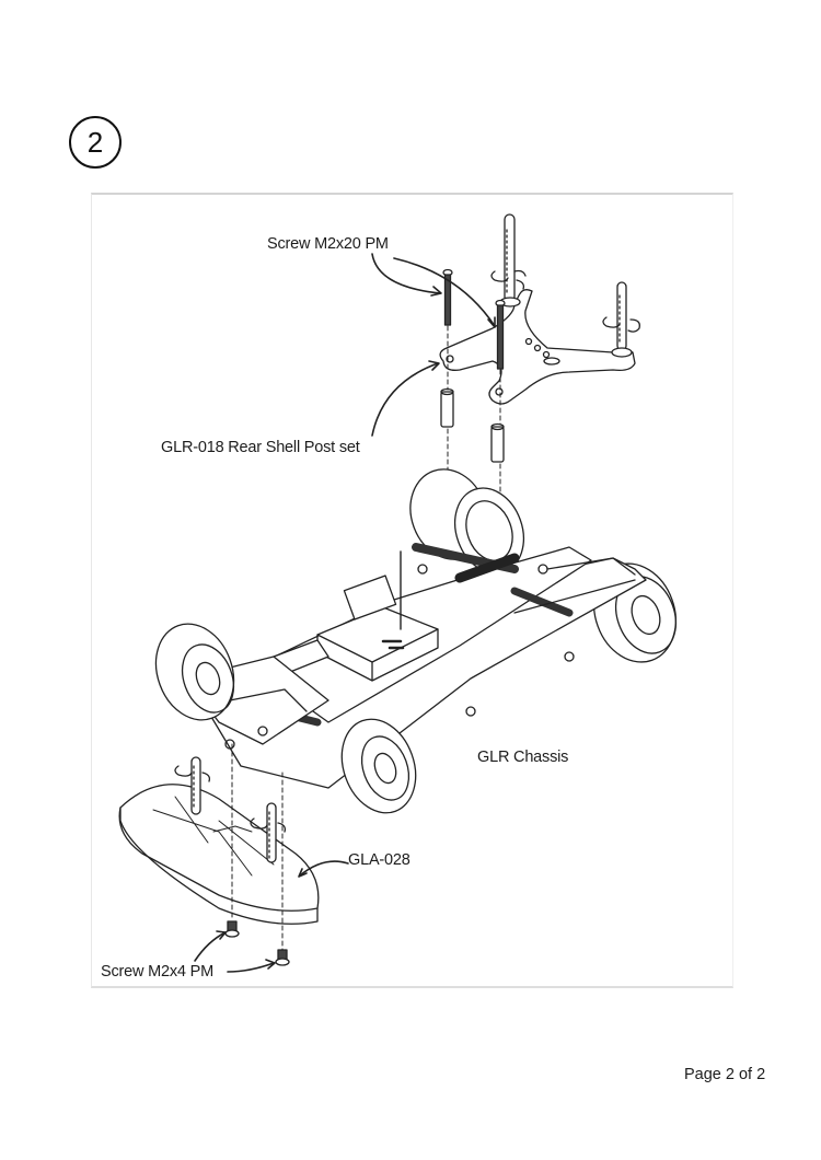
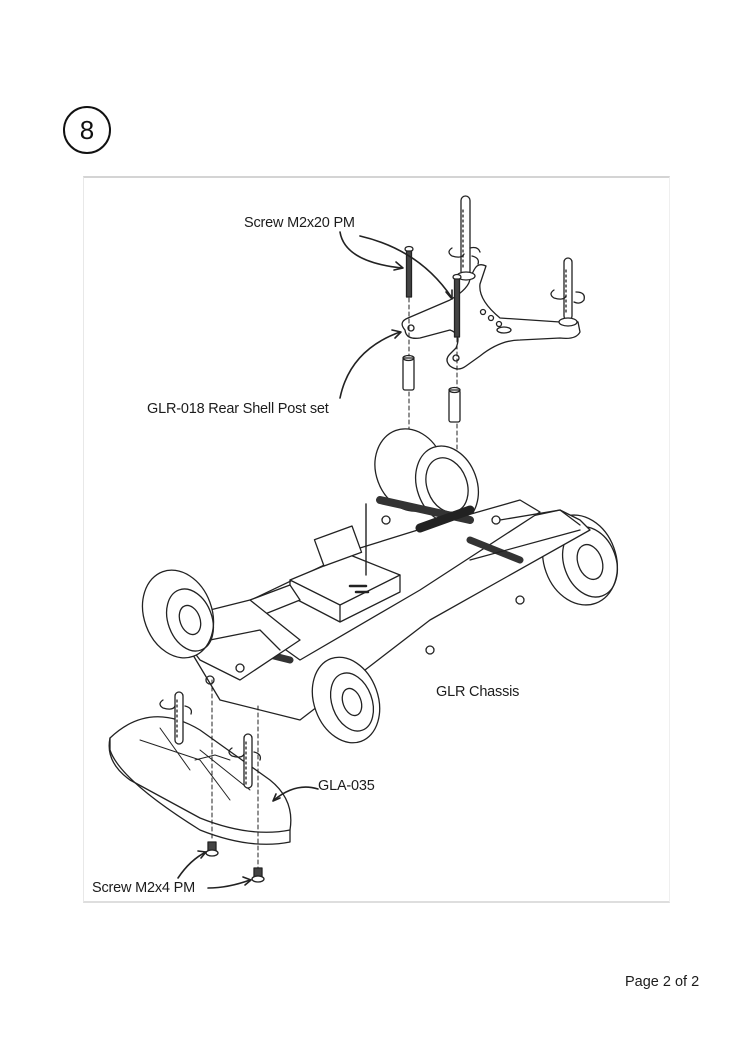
- 2
+ 8
  Screw M2x20 PM
  GLR-018 Rear Shell Post set
  GLR Chassis
- GLA-028
+ GLA-035
  Screw M2x4 PM
  Page 2 of 2
